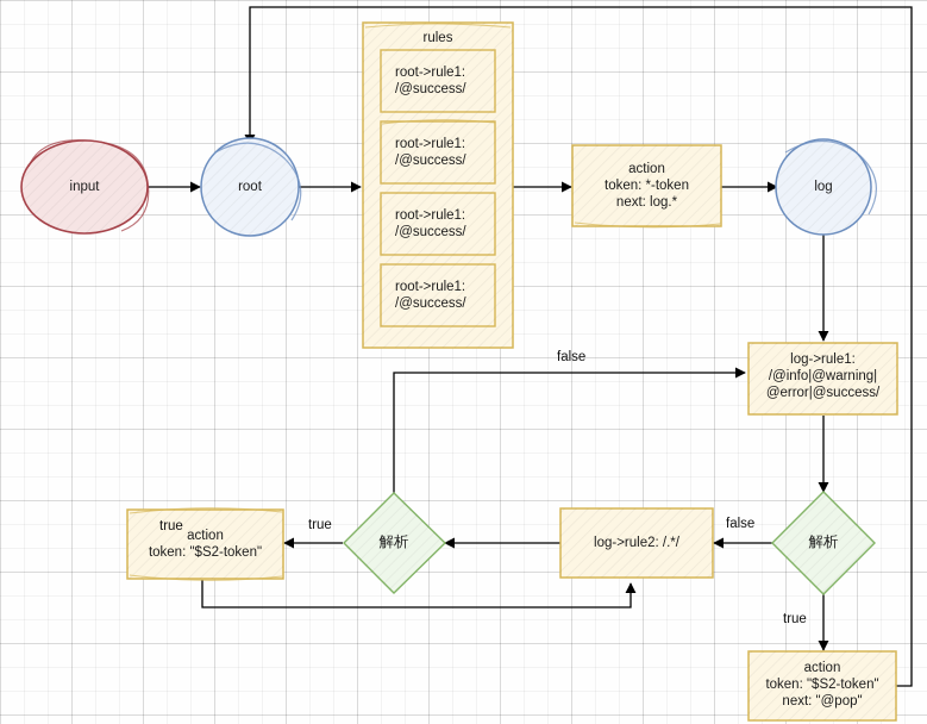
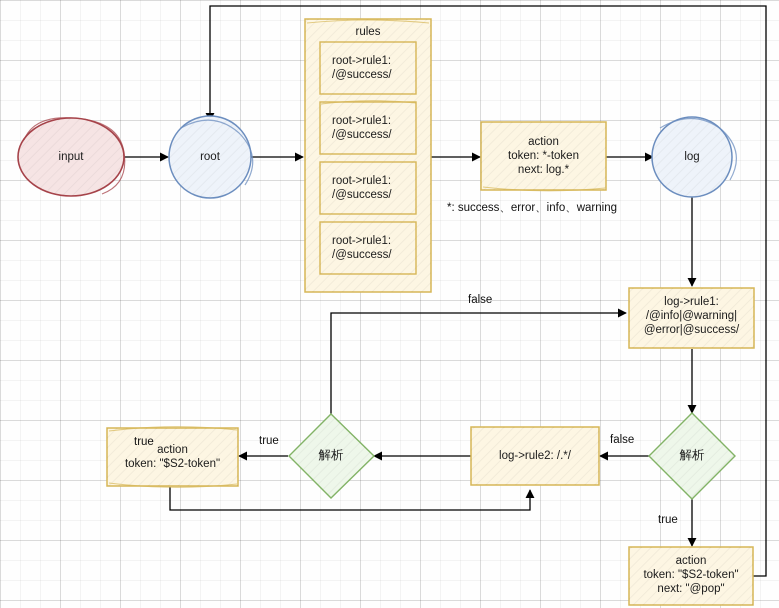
  input
  root
  rules
  root->rule1:
  /@success/
  root->rule1:
  /@success/
  root->rule1:
  /@success/
  root->rule1:
  /@success/
  action
  token: *-token
  next: log.*
  log
  log->rule1:
  /@info|@warning|
  @error|@success/
  解析
  解析
  log->rule2: /.*/
  action
  token: "$S2-token"
  action
  token: "$S2-token"
  next: "@pop"
+ *: success、error、info、warning
  false
  false
  true
  true
  true
